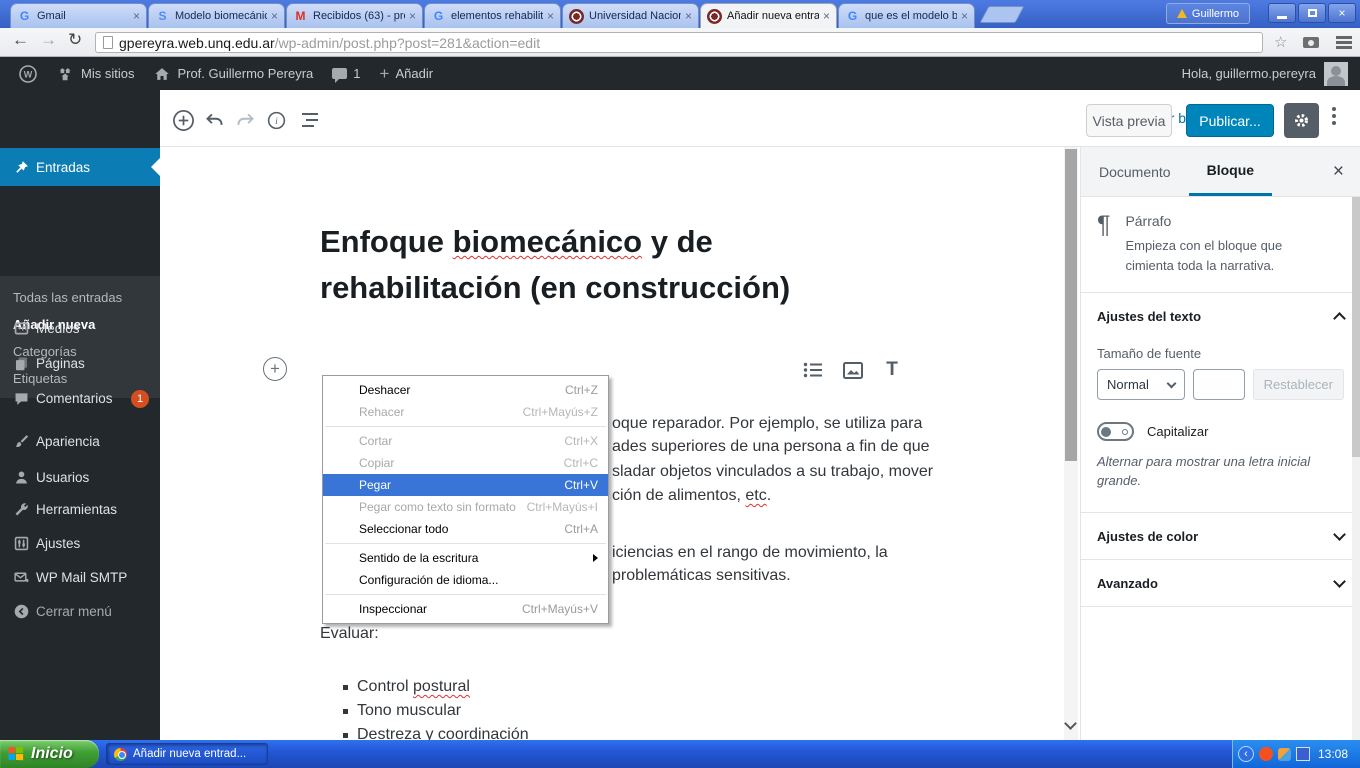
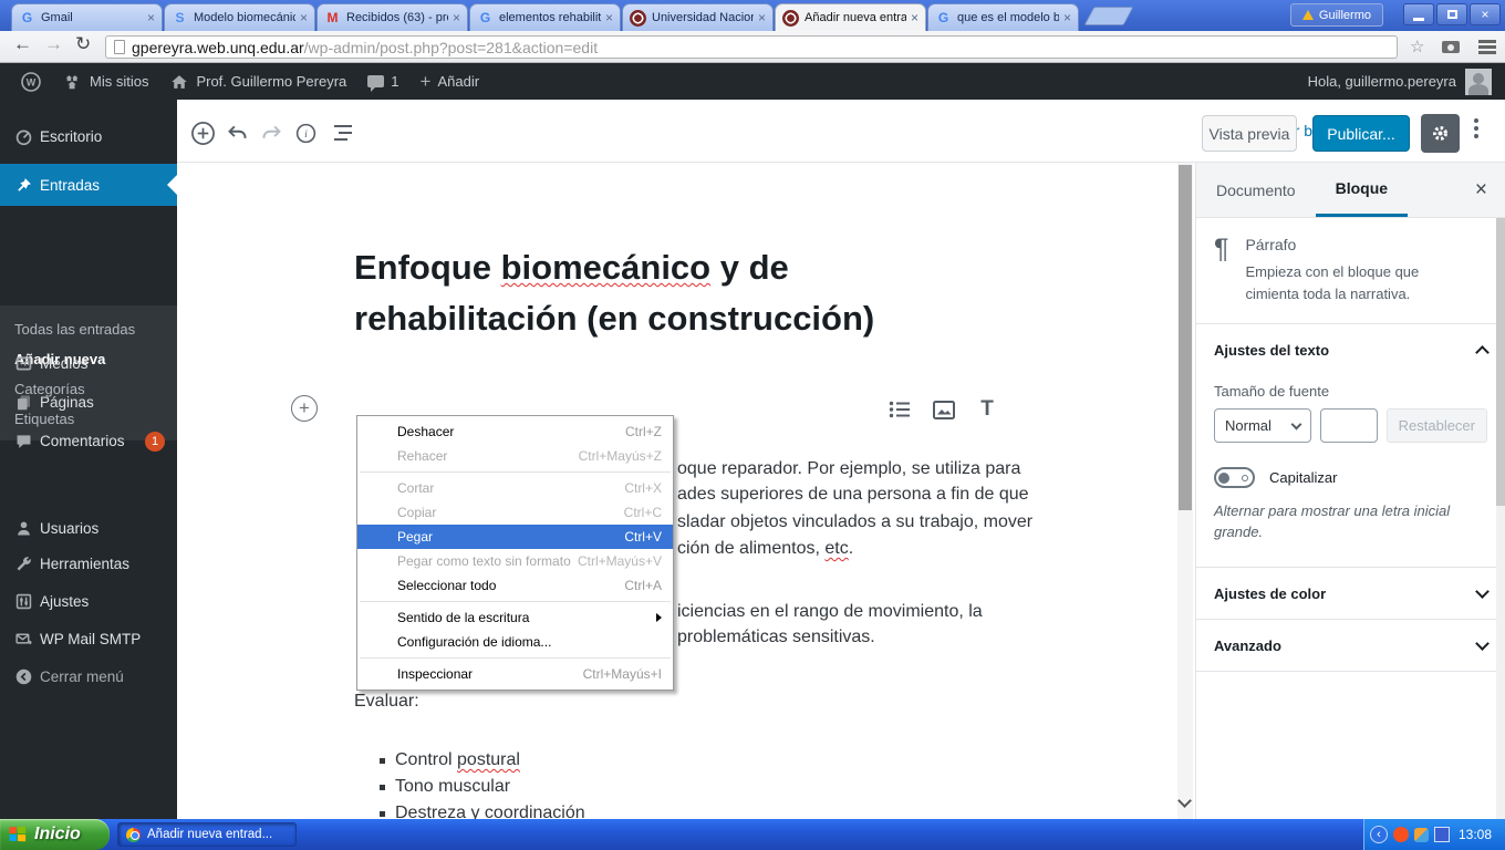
  G
  Gmail
  ×
  S
  Modelo biomecáni
  ×
  M
  Recibidos (63) - pr
  ×
  G
  elementos rehabilit
  ×
  Universidad Nacio
  ×
  Añadir nueva entra
  ×
  G
  que es el modelo b
  ×
  Guillermo
  ×
  ←
  →
  ↻
  gpereyra.web.unq.edu.ar/wp-admin/post.php?post=281&action=edit
  ☆
  W
  Mis sitios
  Prof. Guillermo Pereyra
  1
  +
  Añadir
  Hola, guillermo.pereyra
+ Escritorio
  Entradas
  Todas las entradas
  Aadir nueva
  Categorías
  Etiquetas
  Medios
  Páginas
  Comentarios
  1
- Apariencia
  Usuarios
  Herramientas
  Ajustes
  WP Mail SMTP
  Cerrar menú
  i
  Vista previa
  Publicar...
  Enfoque biomecánico y de
  rehabilitación (en construcción)
  +
  T
  oque reparador. Por ejemplo, se utiliza para
  ades superiores de una persona a fin de que
  sladar objetos vinculados a su trabajo, mover
  ción de alimentos, etc.
  iciencias en el rango de movimiento, la
  problemáticas sensitivas.
  Evaluar:
  Control postural
  Tono muscular
  Destreza y coordinación
  Deshacer
  Ctrl+Z
  Rehacer
  Ctrl+Mayús+Z
  Cortar
  Ctrl+X
  Copiar
  Ctrl+C
  Pegar
  Ctrl+V
  Pegar como texto sin formato
- Ctrl+Mayús+I
+ Ctrl+Mayús+V
  Seleccionar todo
  Ctrl+A
  Sentido de la escritura
  Configuración de idioma...
  Inspeccionar
- Ctrl+Mayús+V
+ Ctrl+Mayús+I
  Documento
  Bloque
  ×
  ¶
  Párrafo
  Empieza con el bloque que cimienta toda la narrativa.
  Ajustes del texto
  Tamaño de fuente
  Normal
  Restablecer
  Capitalizar
  Alternar para mostrar una letra inicial grande.
  Ajustes de color
  Avanzado
  Inicio
  Añadir nueva entrad...
  ‹
  13:08
